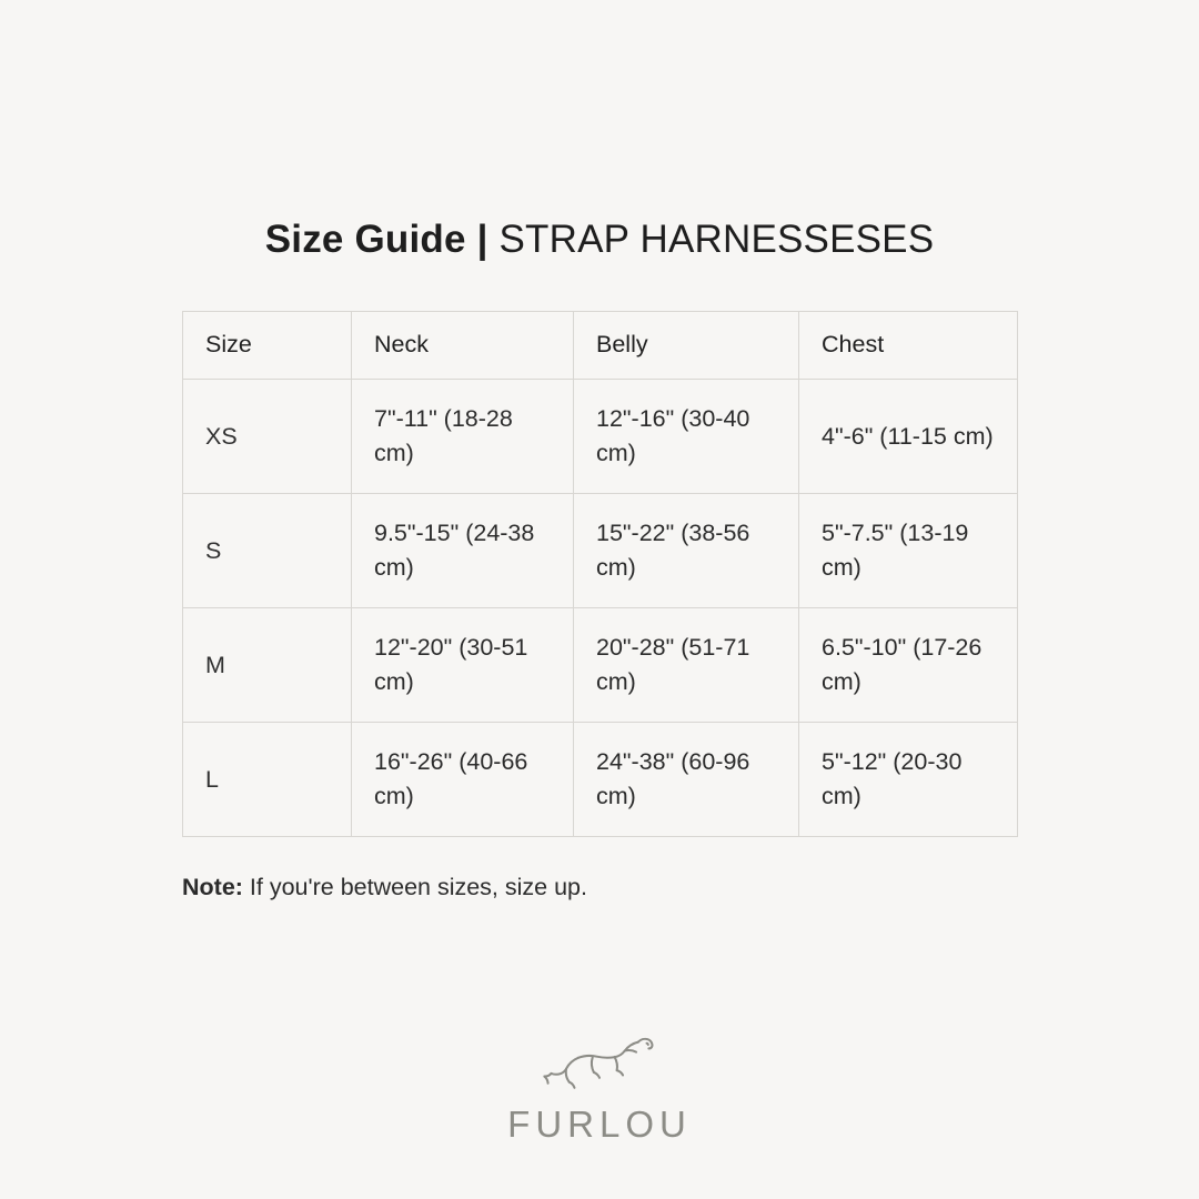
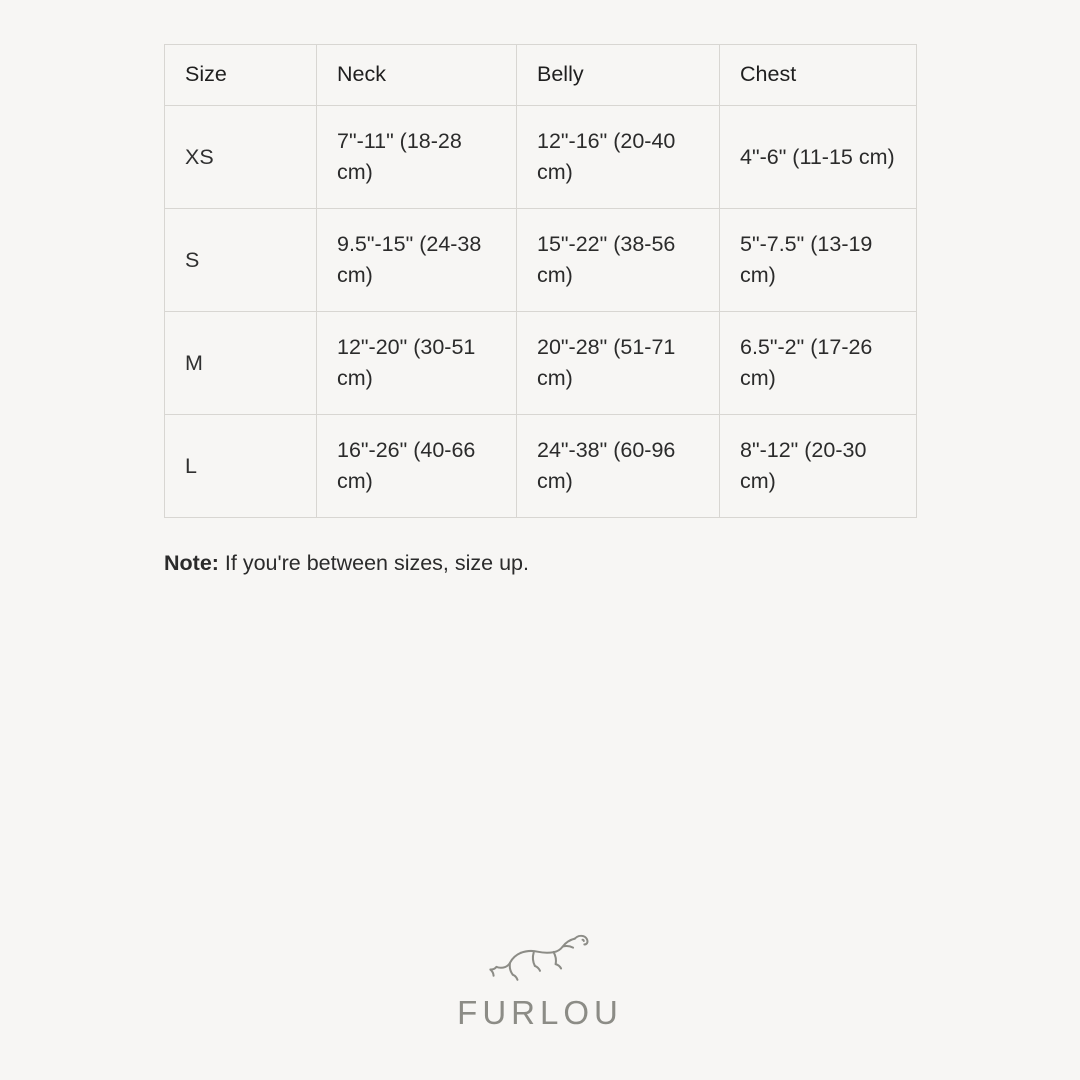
- Size Guide | STRAP HARNESSESES
  Size	Neck	Belly	Chest
- XS	7"-11" (18-28 cm)	12"-16" (30-40 cm)	4"-6" (11-15 cm)
+ XS	7"-11" (18-28 cm)	12"-16" (20-40 cm)	4"-6" (11-15 cm)
  S	9.5"-15" (24-38 cm)	15"-22" (38-56 cm)	5"-7.5" (13-19 cm)
- M	12"-20" (30-51 cm)	20"-28" (51-71 cm)	6.5"-10" (17-26 cm)
+ M	12"-20" (30-51 cm)	20"-28" (51-71 cm)	6.5"-2" (17-26 cm)
- L	16"-26" (40-66 cm)	24"-38" (60-96 cm)	5"-12" (20-30 cm)
+ L	16"-26" (40-66 cm)	24"-38" (60-96 cm)	8"-12" (20-30 cm)
  Note: If you're between sizes, size up.
  FURLOU
